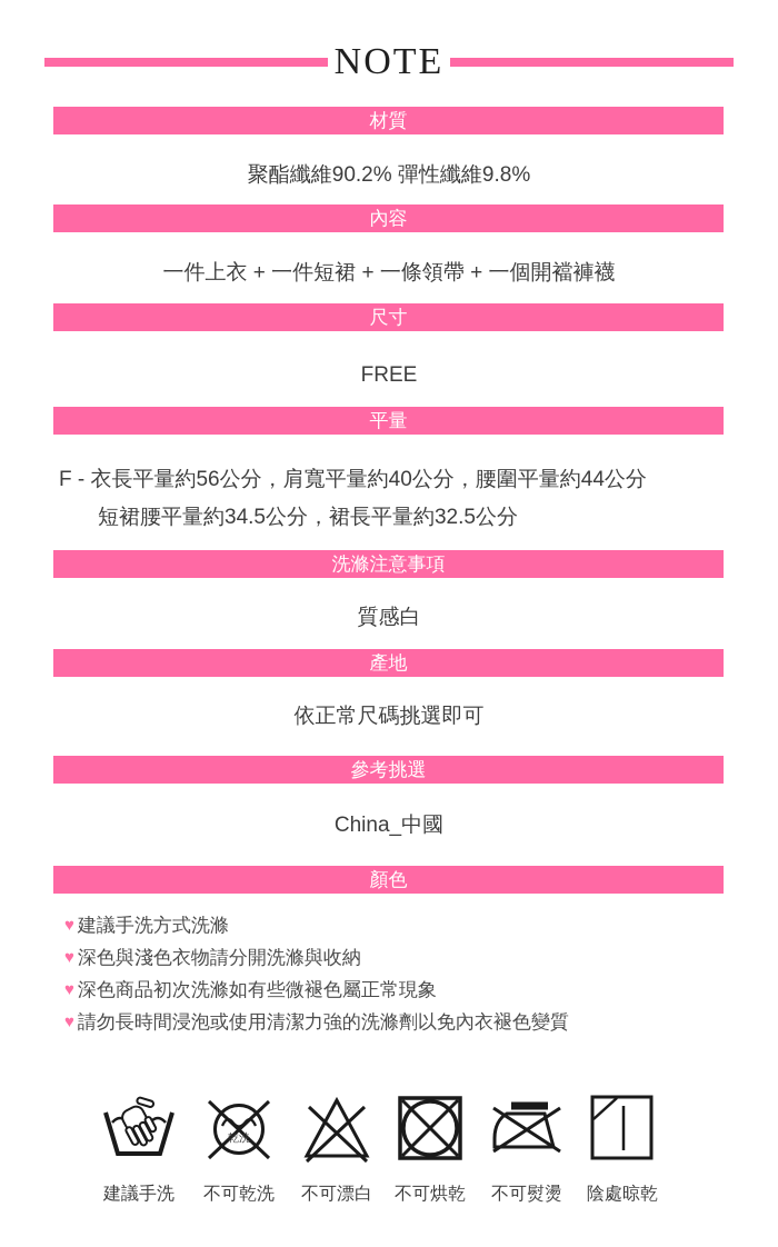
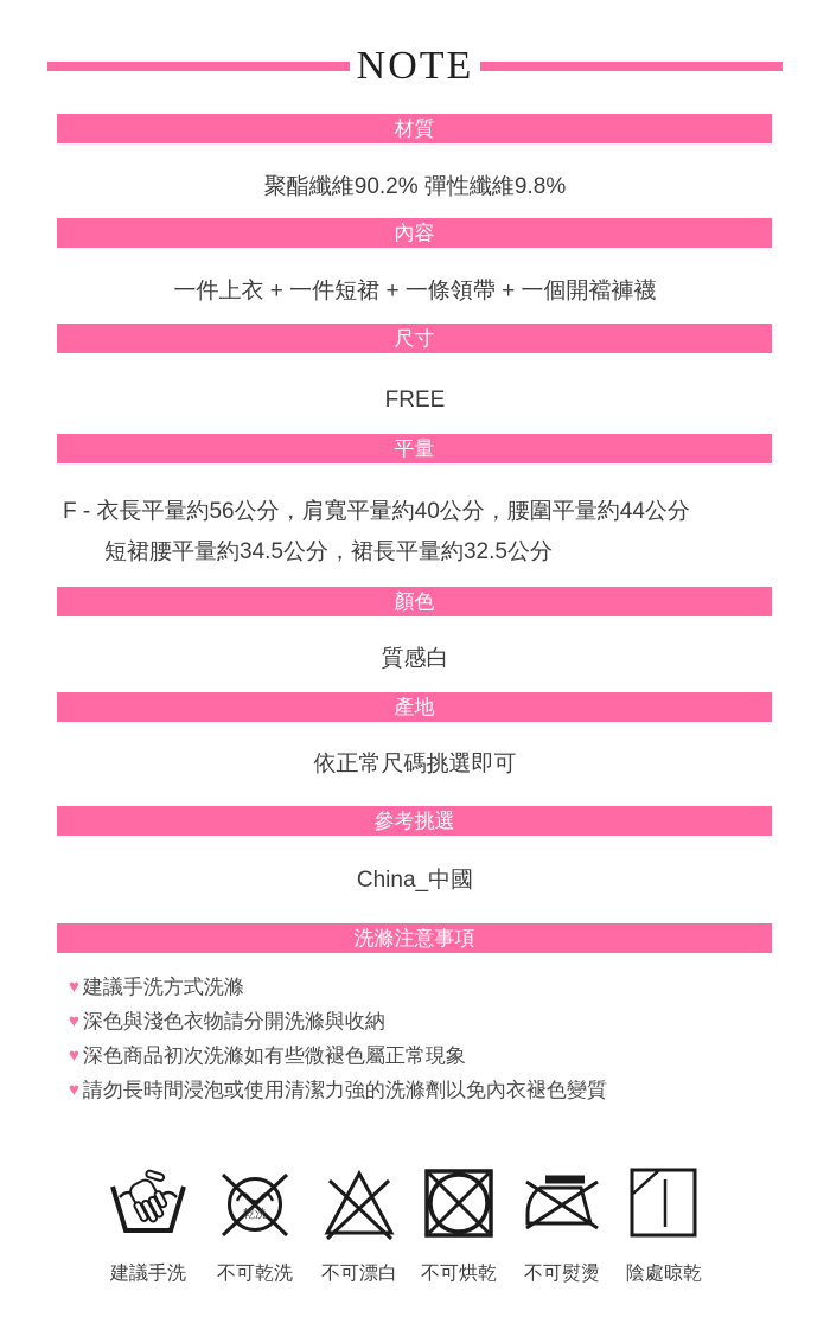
  NOTE
  材質
  聚酯纖維90.2% 彈性纖維9.8%
  內容
  一件上衣 + 一件短裙 + 一條領帶 + 一個開襠褲襪
  尺寸
  FREE
  平量
  F - 衣長平量約56公分，肩寬平量約40公分，腰圍平量約44公分
  短裙腰平量約34.5公分，裙長平量約32.5公分
- 洗滌注意事項
+ 顏色
  質感白
  產地
  依正常尺碼挑選即可
  參考挑選
  China_中國
- 顏色
+ 洗滌注意事項
  ♥ 建議手洗方式洗滌
  ♥ 深色與淺色衣物請分開洗滌與收納
  ♥ 深色商品初次洗滌如有些微褪色屬正常現象
  ♥ 請勿長時間浸泡或使用清潔力強的洗滌劑以免內衣褪色變質
  建議手洗
  乾洗
  不可乾洗
  不可漂白
  不可烘乾
  不可熨燙
  陰處晾乾
